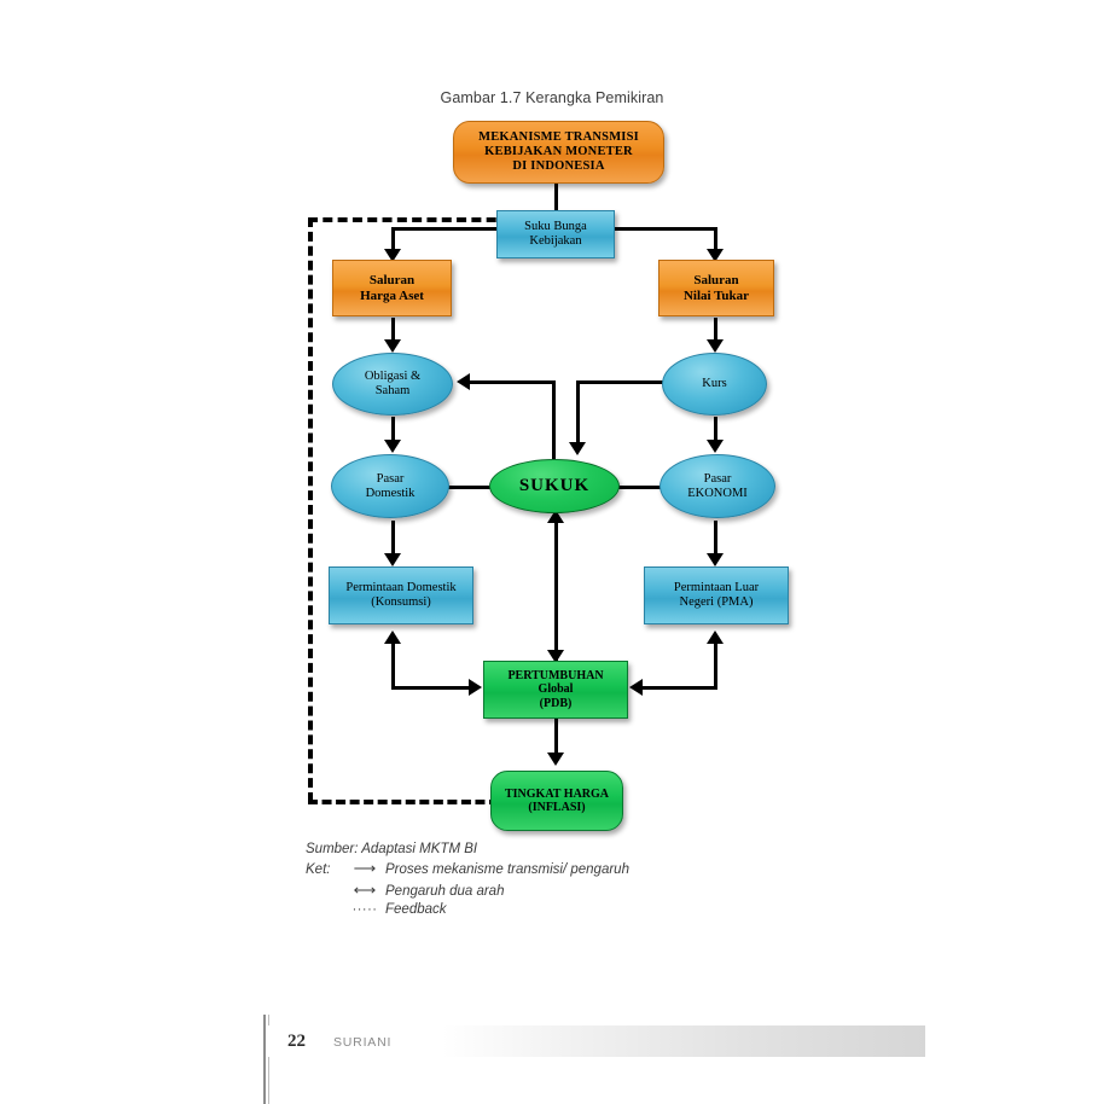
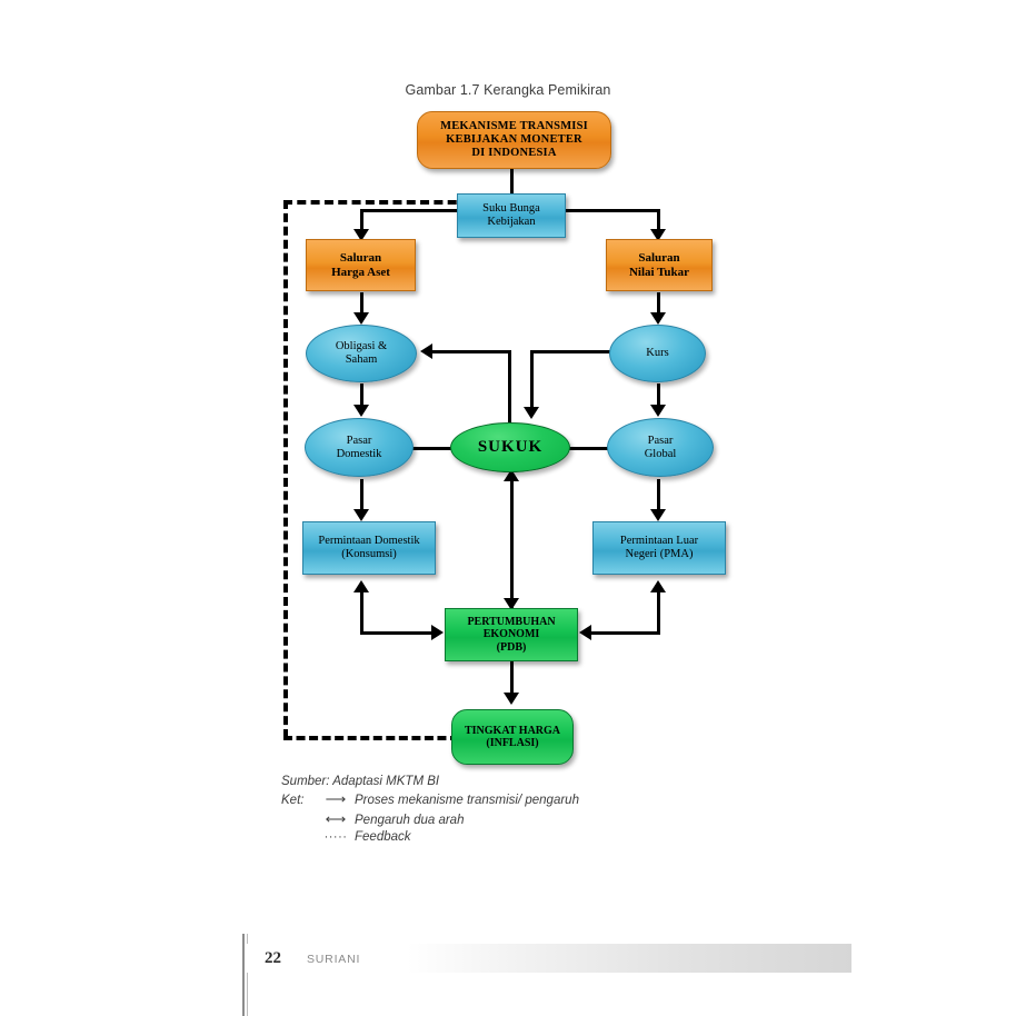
  Gambar 1.7 Kerangka Pemikiran
  MEKANISME TRANSMISI
  KEBIJAKAN MONETER
  DI INDONESIA
  Suku Bunga
  Kebijakan
  Saluran
  Harga Aset
  Saluran
  Nilai Tukar
  Obligasi &
  Saham
  Kurs
  Pasar
  Domestik
  SUKUK
  Pasar
- EKONOMI
+ Global
  Permintaan Domestik
  (Konsumsi)
  Permintaan Luar
  Negeri (PMA)
  PERTUMBUHAN
- Global
+ EKONOMI
  (PDB)
  TINGKAT HARGA
  (INFLASI)
  Sumber: Adaptasi MKTM BI
  Ket:
  ⟶
  Proses mekanisme transmisi/ pengaruh
  ⟷
  Pengaruh dua arah
  ·····
  Feedback
  22
  SURIANI
